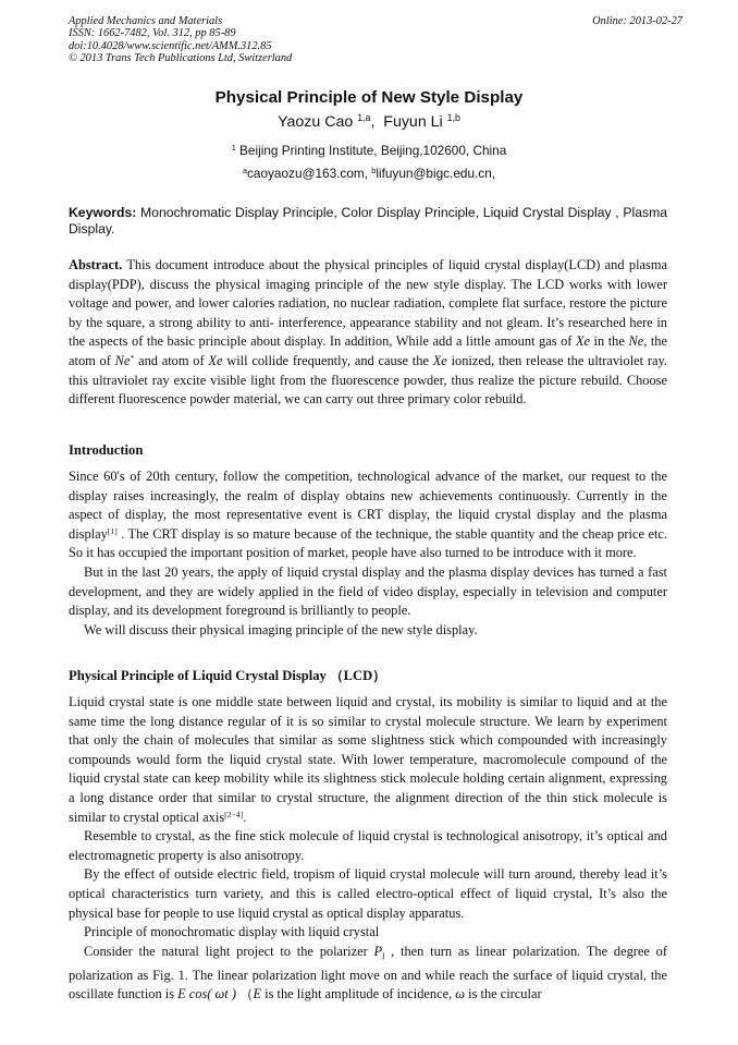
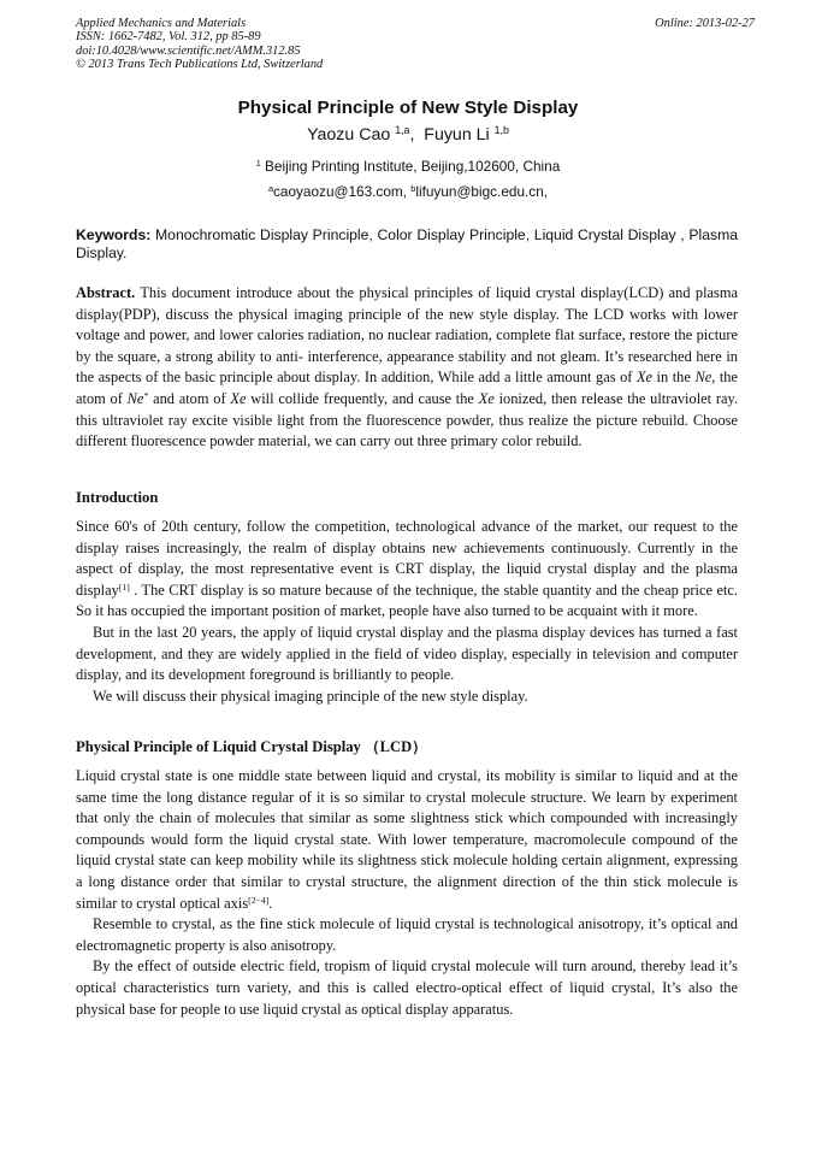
  Applied Mechanics and Materials
  ISSN: 1662-7482, Vol. 312, pp 85-89
  doi:10.4028/www.scientific.net/AMM.312.85
  © 2013 Trans Tech Publications Ltd, Switzerland
  Online: 2013-02-27
  Physical Principle of New Style Display
  Yaozu Cao 1,a, Fuyun Li 1,b
  1 Beijing Printing Institute, Beijing,102600, China
  acaoyaozu@163.com, blifuyun@bigc.edu.cn,
  Keywords: Monochromatic Display Principle, Color Display Principle, Liquid Crystal Display , Plasma Display.
  Abstract. This document introduce about the physical principles of liquid crystal display(LCD) and plasma display(PDP), discuss the physical imaging principle of the new style display. The LCD works with lower voltage and power, and lower calories radiation, no nuclear radiation, complete flat surface, restore the picture by the square, a strong ability to anti- interference, appearance stability and not gleam. It’s researched here in the aspects of the basic principle about display. In addition, While add a little amount gas of Xe in the Ne, the atom of Ne* and atom of Xe will collide frequently, and cause the Xe ionized, then release the ultraviolet ray. this ultraviolet ray excite visible light from the fluorescence powder, thus realize the picture rebuild. Choose different fluorescence powder material, we can carry out three primary color rebuild.
  Introduction
- Since 60's of 20th century, follow the competition, technological advance of the market, our request to the display raises increasingly, the realm of display obtains new achievements continuously. Currently in the aspect of display, the most representative event is CRT display, the liquid crystal display and the plasma display[1] . The CRT display is so mature because of the technique, the stable quantity and the cheap price etc. So it has occupied the important position of market, people have also turned to be introduce with it more.
+ Since 60's of 20th century, follow the competition, technological advance of the market, our request to the display raises increasingly, the realm of display obtains new achievements continuously. Currently in the aspect of display, the most representative event is CRT display, the liquid crystal display and the plasma display[1] . The CRT display is so mature because of the technique, the stable quantity and the cheap price etc. So it has occupied the important position of market, people have also turned to be acquaint with it more.
  But in the last 20 years, the apply of liquid crystal display and the plasma display devices has turned a fast development, and they are widely applied in the field of video display, especially in television and computer display, and its development foreground is brilliantly to people.
  We will discuss their physical imaging principle of the new style display.
  Physical Principle of Liquid Crystal Display （LCD）
  Liquid crystal state is one middle state between liquid and crystal, its mobility is similar to liquid and at the same time the long distance regular of it is so similar to crystal molecule structure. We learn by experiment that only the chain of molecules that similar as some slightness stick which compounded with increasingly compounds would form the liquid crystal state. With lower temperature, macromolecule compound of the liquid crystal state can keep mobility while its slightness stick molecule holding certain alignment, expressing a long distance order that similar to crystal structure, the alignment direction of the thin stick molecule is similar to crystal optical axis[2−4].
  Resemble to crystal, as the fine stick molecule of liquid crystal is technological anisotropy, it’s optical and electromagnetic property is also anisotropy.
  By the effect of outside electric field, tropism of liquid crystal molecule will turn around, thereby lead it’s optical characteristics turn variety, and this is called electro-optical effect of liquid crystal, It’s also the physical base for people to use liquid crystal as optical display apparatus.
- Principle of monochromatic display with liquid crystal
- Consider the natural light project to the polarizer Pl , then turn as linear polarization. The degree of polarization as Fig. 1. The linear polarization light move on and while reach the surface of liquid crystal, the oscillate function is E cos( ωt ) （E is the light amplitude of incidence, ω is the circular
